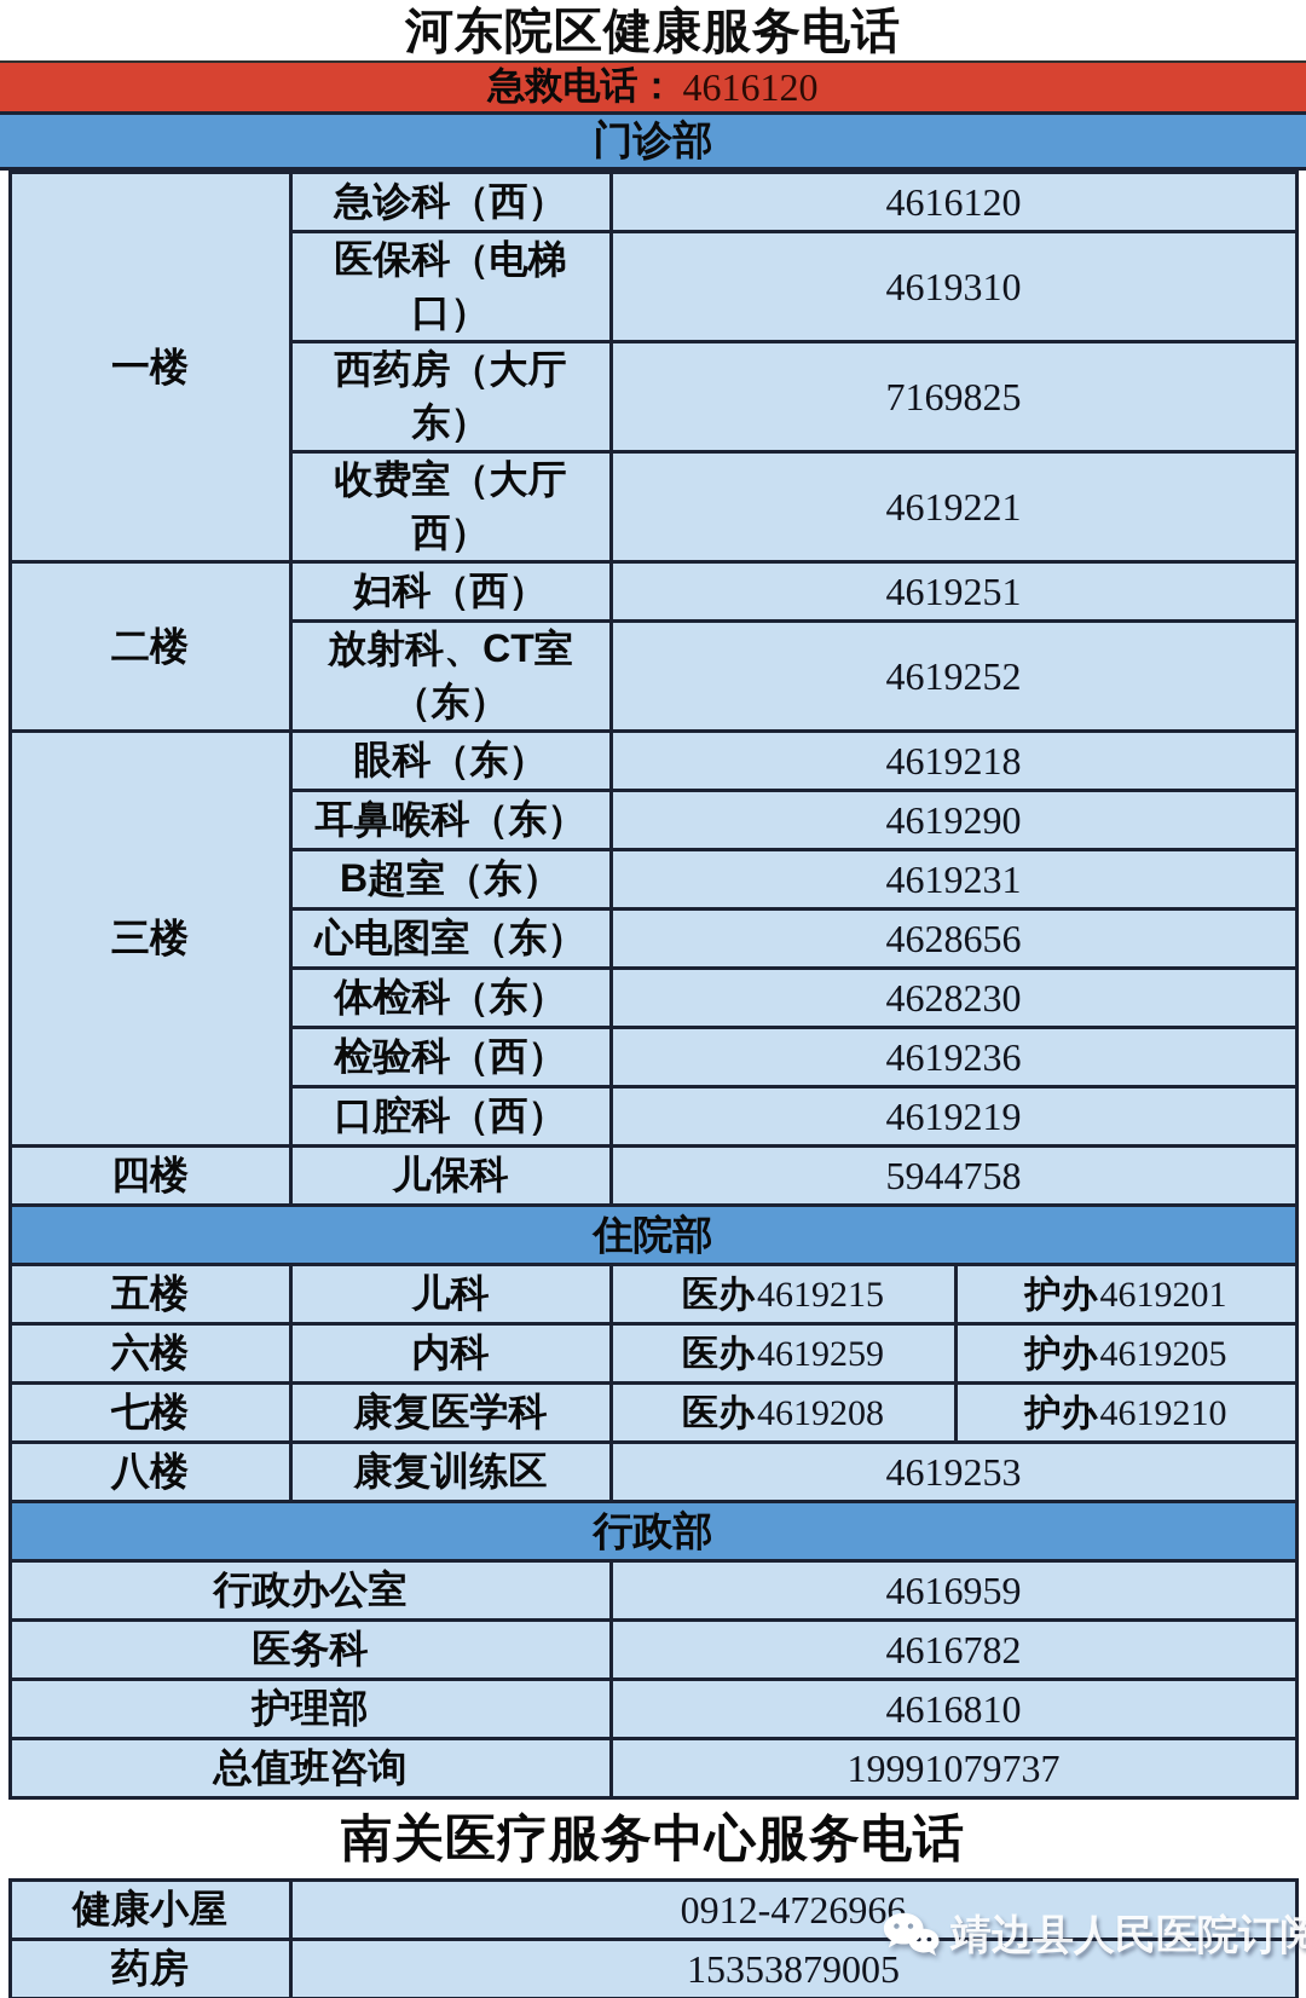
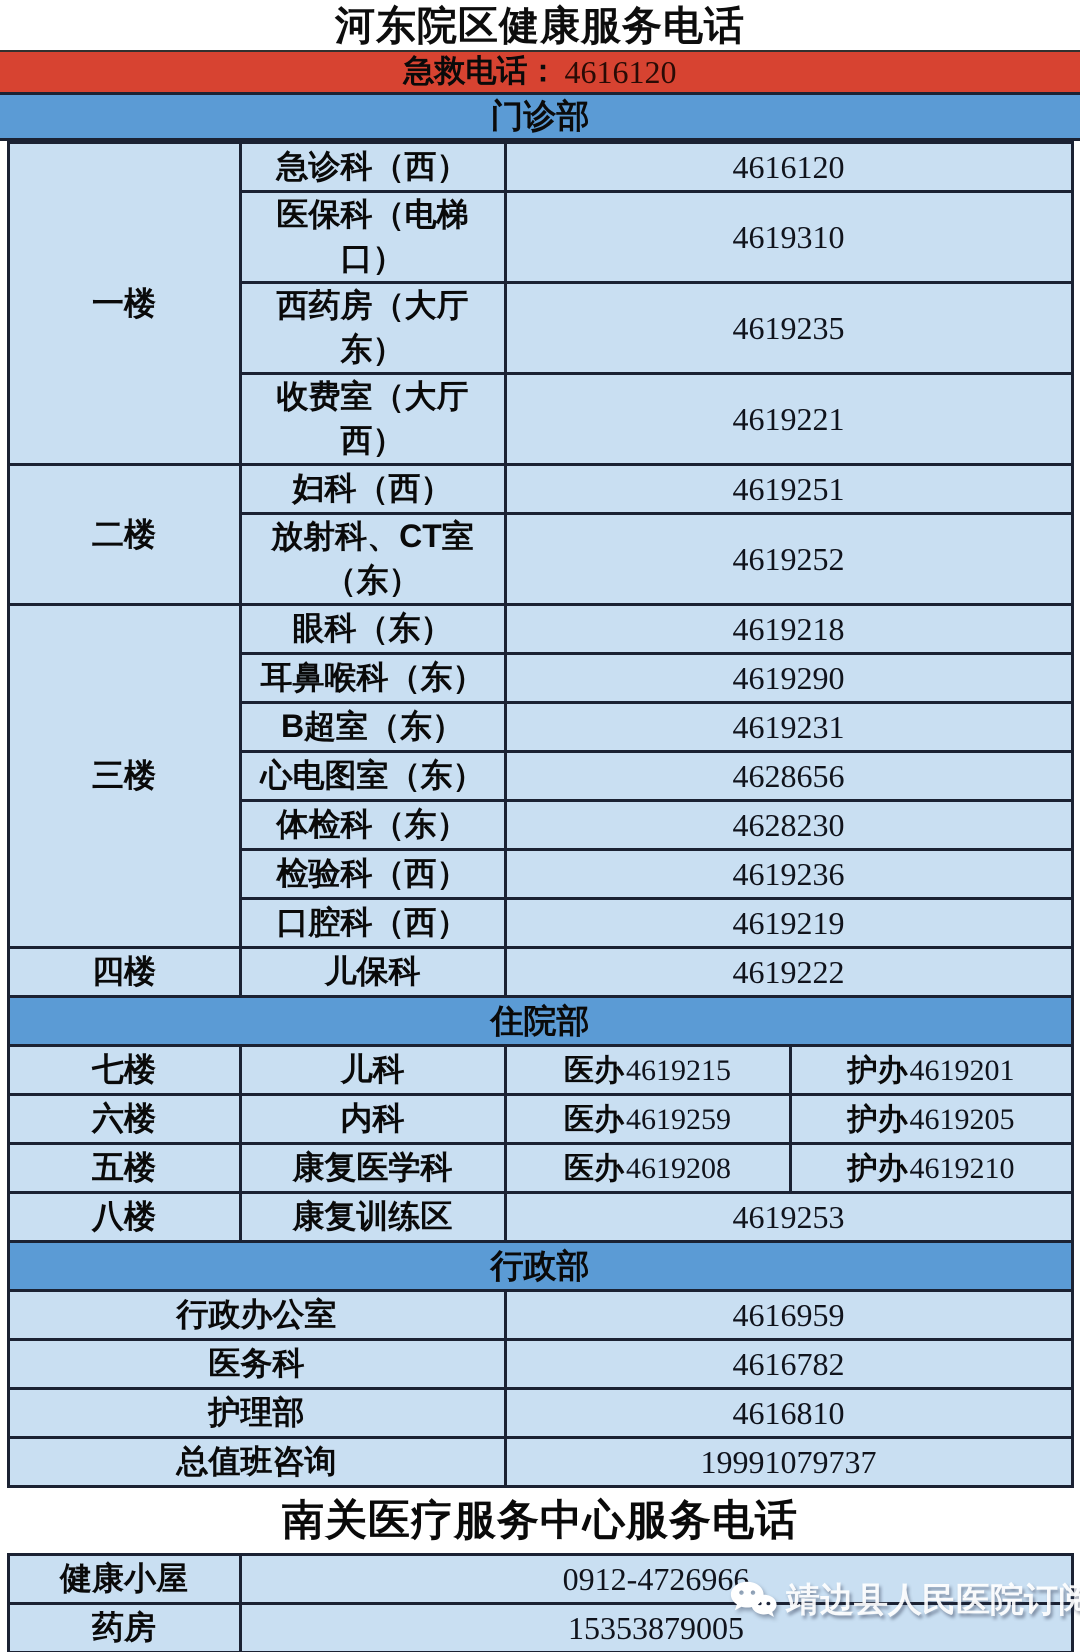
  河东院区健康服务电话
  急救电话：
  4616120
  门诊部
  一楼	急诊科（西）	4616120
  医保科（电梯口）	4619310
- 西药房（大厅东）	7169825
+ 西药房（大厅东）	4619235
  收费室（大厅西）	4619221
  二楼	妇科（西）	4619251
  放射科、CT室（东）	4619252
  三楼	眼科（东）	4619218
  耳鼻喉科（东）	4619290
  B超室（东）	4619231
  心电图室（东）	4628656
  体检科（东）	4628230
  检验科（西）	4619236
  口腔科（西）	4619219
- 四楼	儿保科	5944758
+ 四楼	儿保科	4619222
  住院部
- 五楼	儿科	医办4619215	护办4619201
+ 七楼	儿科	医办4619215	护办4619201
  六楼	内科	医办4619259	护办4619205
- 七楼	康复医学科	医办4619208	护办4619210
+ 五楼	康复医学科	医办4619208	护办4619210
  八楼	康复训练区	4619253
  行政部
  行政办公室	4616959
  医务科	4616782
  护理部	4616810
  总值班咨询	19991079737
  南关医疗服务中心服务电话
  健康小屋	0912-4726966
  药房	15353879005
  靖边县人民医院订阅
